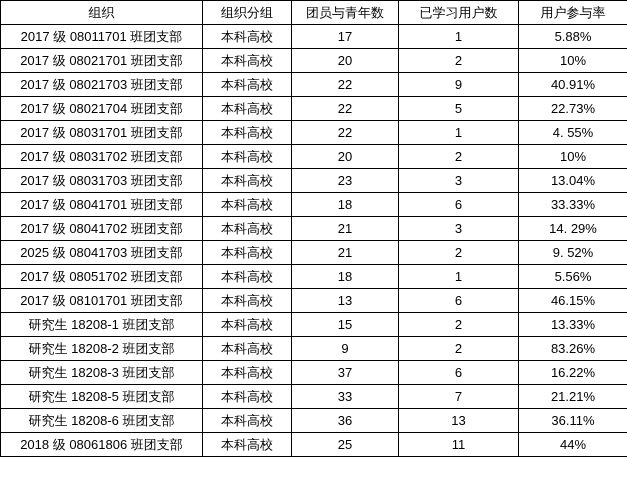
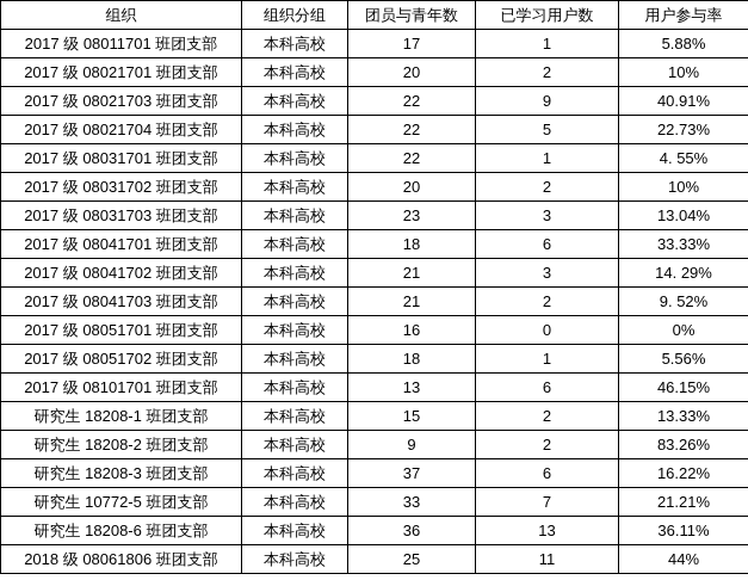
  组织	组织分组	团员与青年数	已学习用户数	用户参与率
  2017 级 08011701 班团支部	本科高校	17	1	5.88%
  2017 级 08021701 班团支部	本科高校	20	2	10%
  2017 级 08021703 班团支部	本科高校	22	9	40.91%
  2017 级 08021704 班团支部	本科高校	22	5	22.73%
  2017 级 08031701 班团支部	本科高校	22	1	4. 55%
  2017 级 08031702 班团支部	本科高校	20	2	10%
  2017 级 08031703 班团支部	本科高校	23	3	13.04%
  2017 级 08041701 班团支部	本科高校	18	6	33.33%
  2017 级 08041702 班团支部	本科高校	21	3	14. 29%
- 2025 级 08041703 班团支部	本科高校	21	2	9. 52%
+ 2017 级 08041703 班团支部	本科高校	21	2	9. 52%
+ 2017 级 08051701 班团支部	本科高校	16	0	0%
  2017 级 08051702 班团支部	本科高校	18	1	5.56%
  2017 级 08101701 班团支部	本科高校	13	6	46.15%
  研究生 18208-1 班团支部	本科高校	15	2	13.33%
  研究生 18208-2 班团支部	本科高校	9	2	83.26%
  研究生 18208-3 班团支部	本科高校	37	6	16.22%
- 研究生 18208-5 班团支部	本科高校	33	7	21.21%
+ 研究生 10772-5 班团支部	本科高校	33	7	21.21%
  研究生 18208-6 班团支部	本科高校	36	13	36.11%
  2018 级 08061806 班团支部	本科高校	25	11	44%
